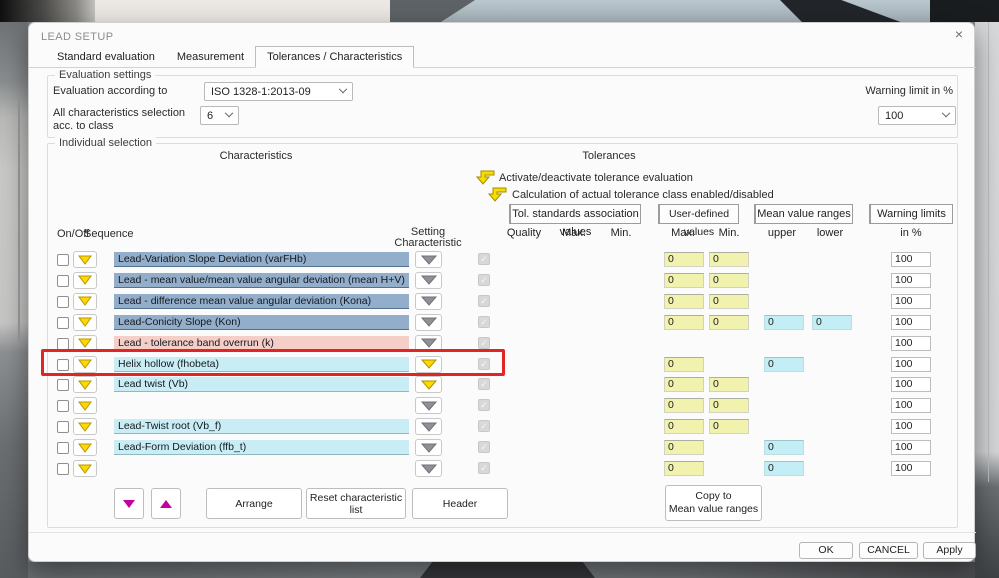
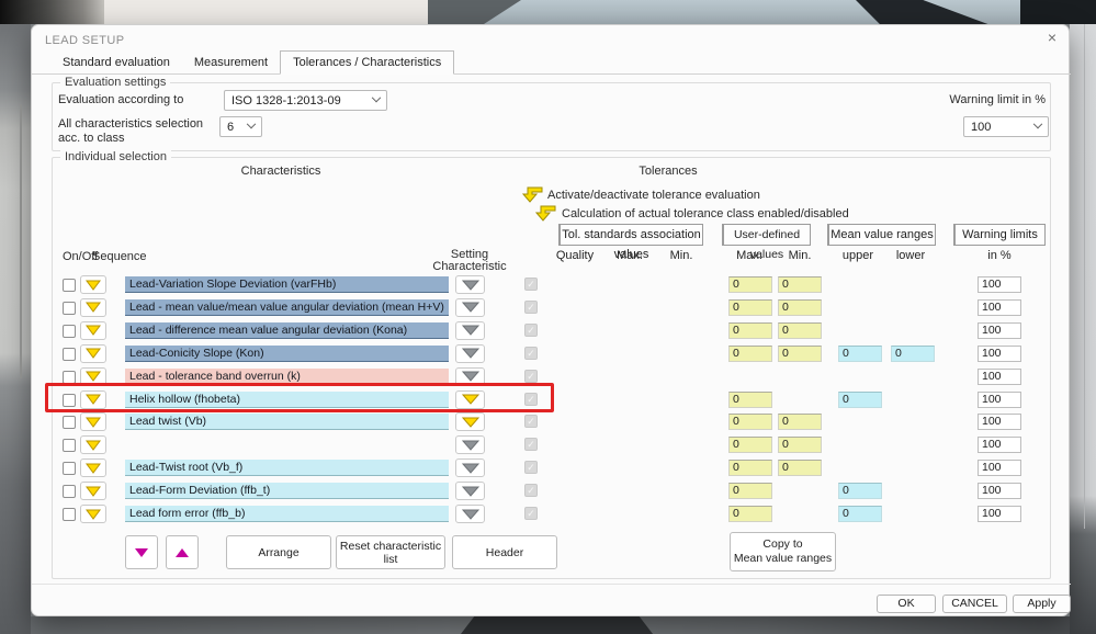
  LEAD SETUP
  ×
  Standard evaluation
  Measurement
  Tolerances / Characteristics
  Evaluation settings
  Evaluation according to
  ISO 1328-1:2013-09
  Warning limit in %
  All characteristics selection acc. to class
  6
  100
  Individual selection
  Characteristics
  Tolerances
  Activate/deactivate tolerance evaluation
  Calculation of actual tolerance class enabled/disabled
  Tol. standards association values
  User-defined values
  Mean value ranges
  Warning limits
  Quality
  Max.
  Min.
  Max.
  Min.
  upper
  lower
  in %
  On/Off
  Sequence
  Setting
  Characteristic
  Lead-Variation Slope Deviation (varFHb)
  0
  0
  100
  Lead - mean value/mean value angular deviation (mean H+V)
  0
  0
  100
  Lead - difference mean value angular deviation (Kona)
  0
  0
  100
  Lead-Conicity Slope (Kon)
  0
  0
  0
  0
  100
  Lead - tolerance band overrun (k)
  100
  Helix hollow (fhobeta)
  0
  0
  100
  Lead twist (Vb)
  0
  0
  100
  0
  0
  100
  Lead-Twist root (Vb_f)
  0
  0
  100
  Lead-Form Deviation (ffb_t)
  0
  0
  100
+ Lead form error (ffb_b)
  0
  0
  100
  Arrange
  Reset characteristic list
  Header
  Copy to
  Mean value ranges
  OK
  CANCEL
  Apply
